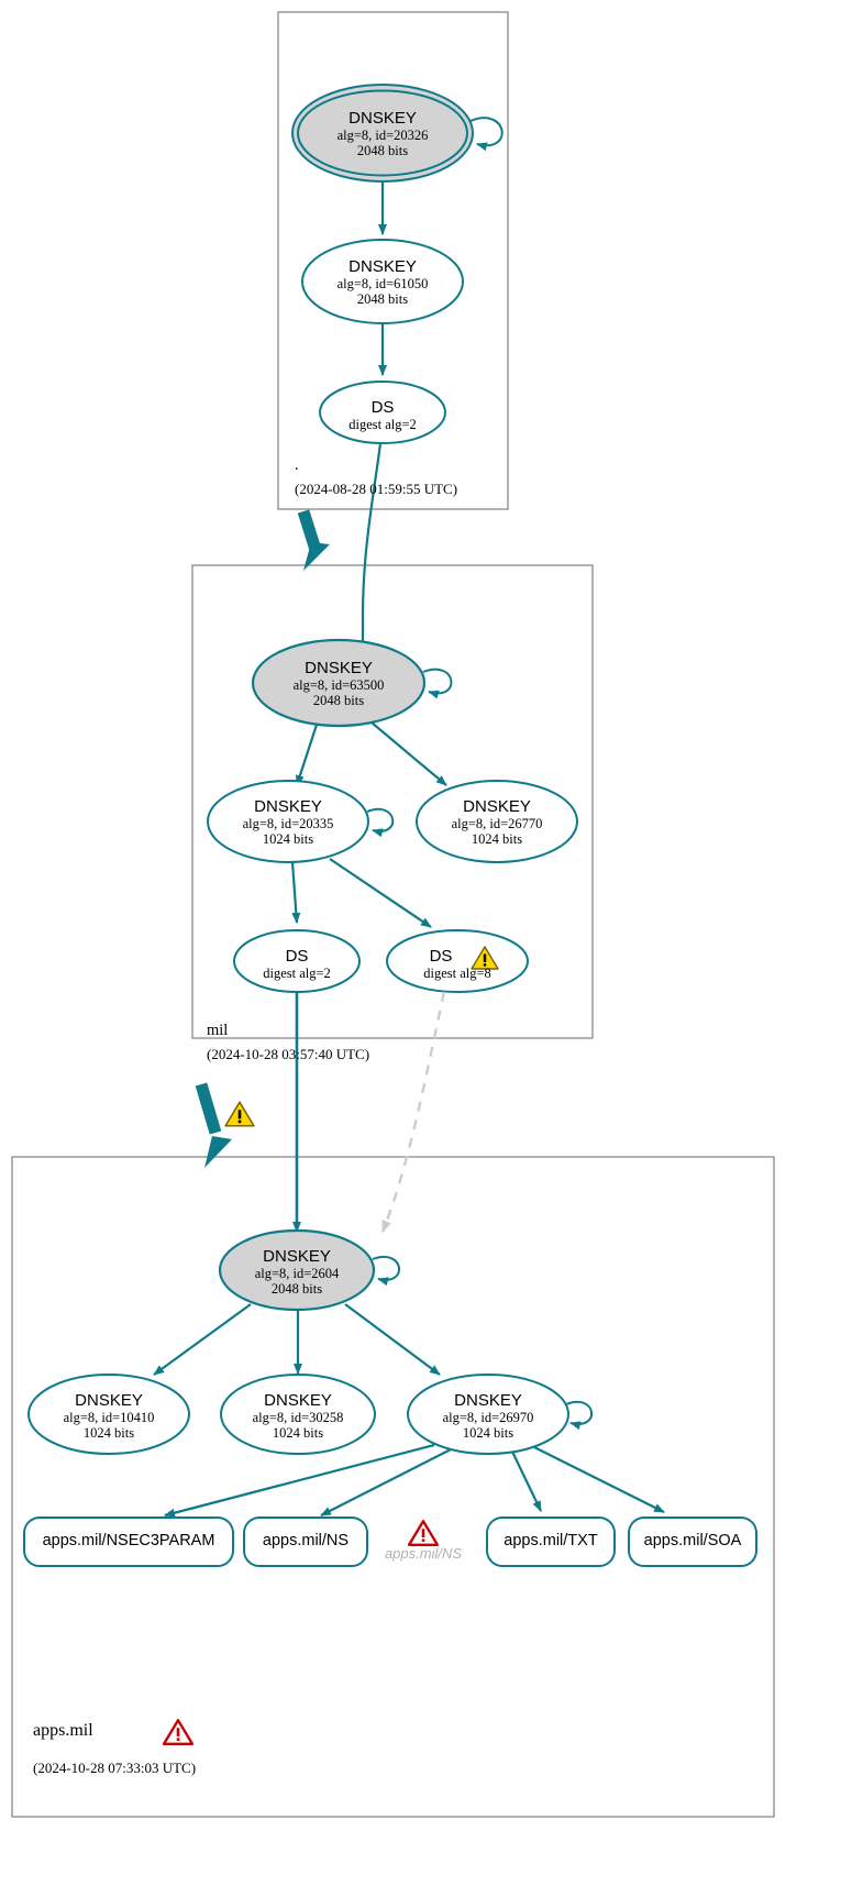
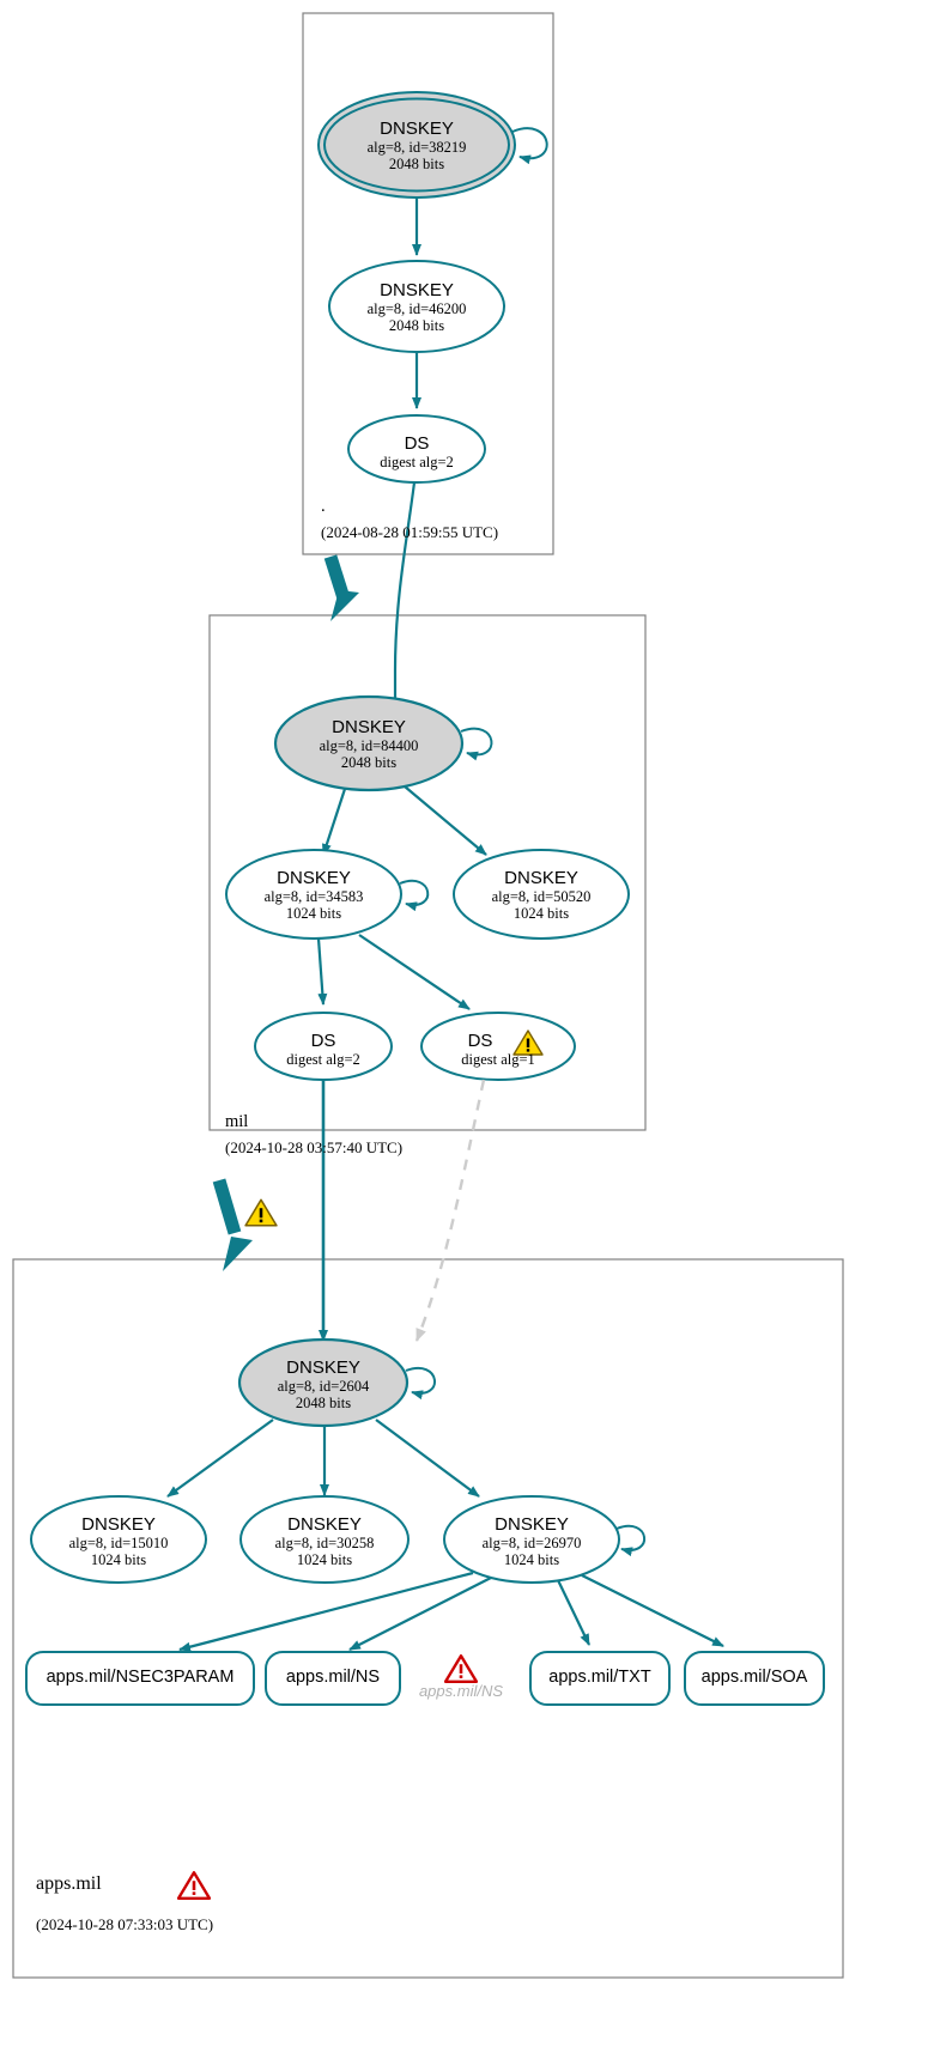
  DNSKEY
- alg=8, id=20326
+ alg=8, id=38219
  2048 bits
  DNSKEY
- alg=8, id=61050
+ alg=8, id=46200
  2048 bits
  DS
  digest alg=2
  .
  (2024-08-28 01:59:55 UTC)
  DNSKEY
- alg=8, id=63500
+ alg=8, id=84400
  2048 bits
  DNSKEY
- alg=8, id=20335
+ alg=8, id=34583
  1024 bits
  DNSKEY
- alg=8, id=26770
+ alg=8, id=50520
  1024 bits
  DS
  digest alg=2
  DS
- digest alg=8
+ digest alg=1
  mil
  (2024-10-28 03:57:40 UTC)
  DNSKEY
  alg=8, id=2604
  2048 bits
  DNSKEY
- alg=8, id=10410
+ alg=8, id=15010
  1024 bits
  DNSKEY
  alg=8, id=30258
  1024 bits
  DNSKEY
  alg=8, id=26970
  1024 bits
  apps.mil/NSEC3PARAM
  apps.mil/NS
  apps.mil/NS
  apps.mil/TXT
  apps.mil/SOA
  apps.mil
  (2024-10-28 07:33:03 UTC)
